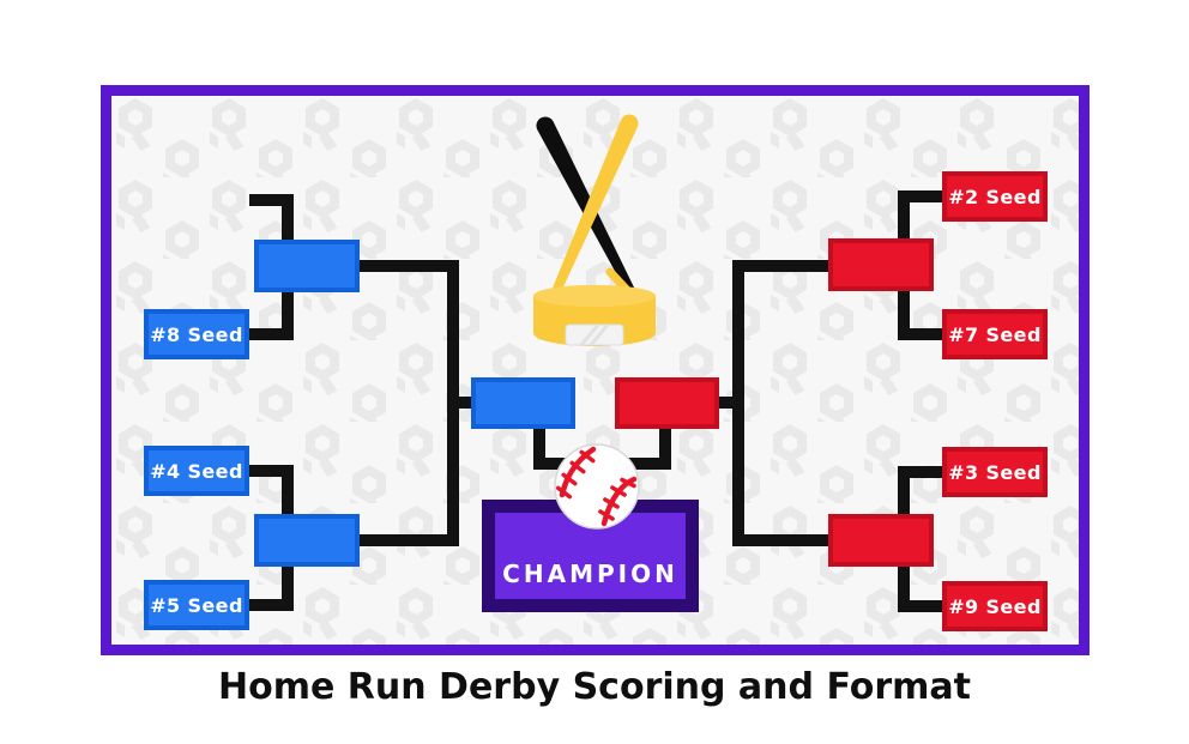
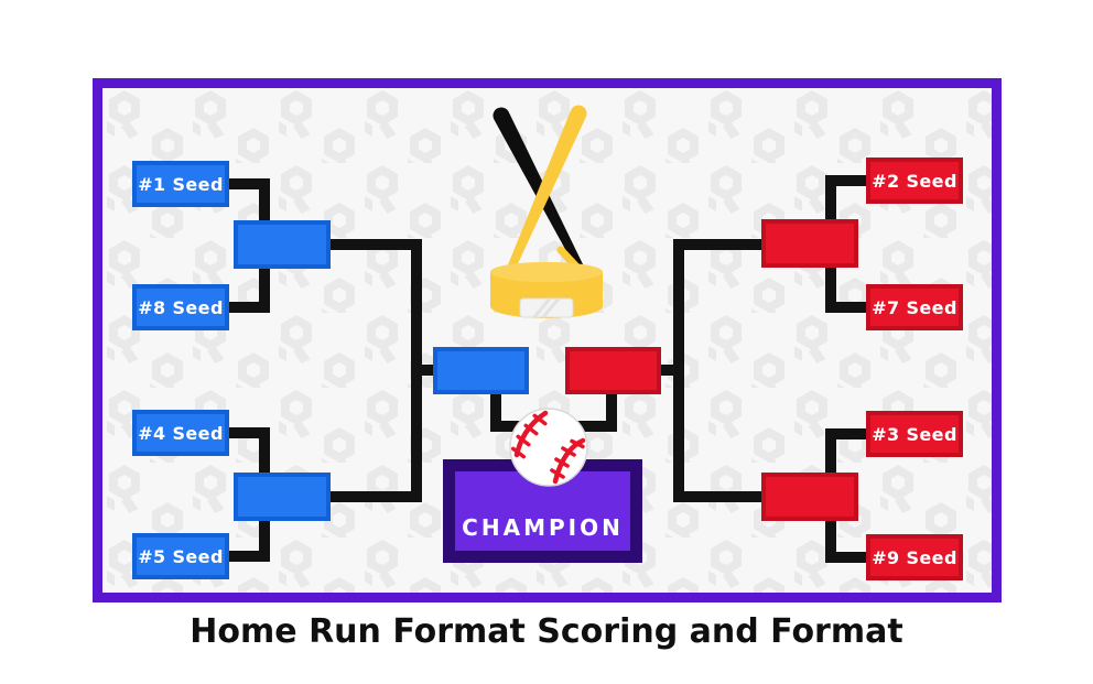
+ #1 Seed
  #8 Seed
  #4 Seed
  #5 Seed
  #2 Seed
  #7 Seed
  #3 Seed
  #9 Seed
  CHAMPION
- Home Run Derby Scoring and Format
+ Home Run Format Scoring and Format
